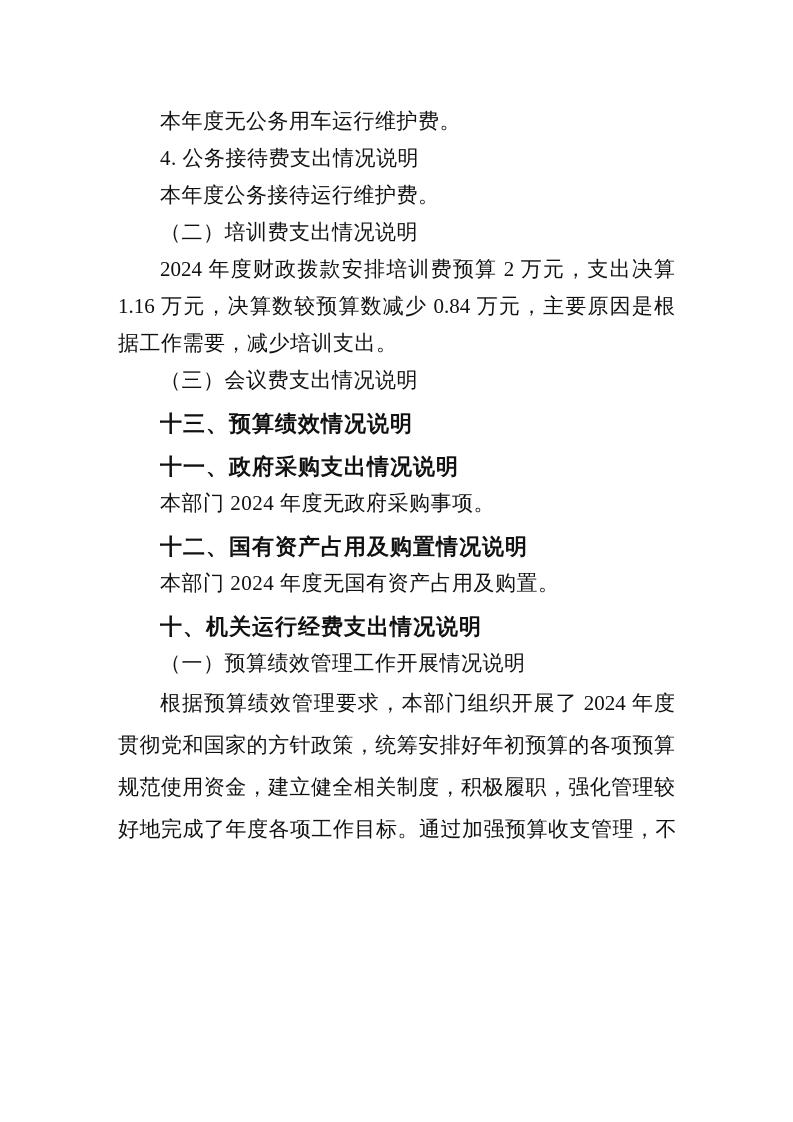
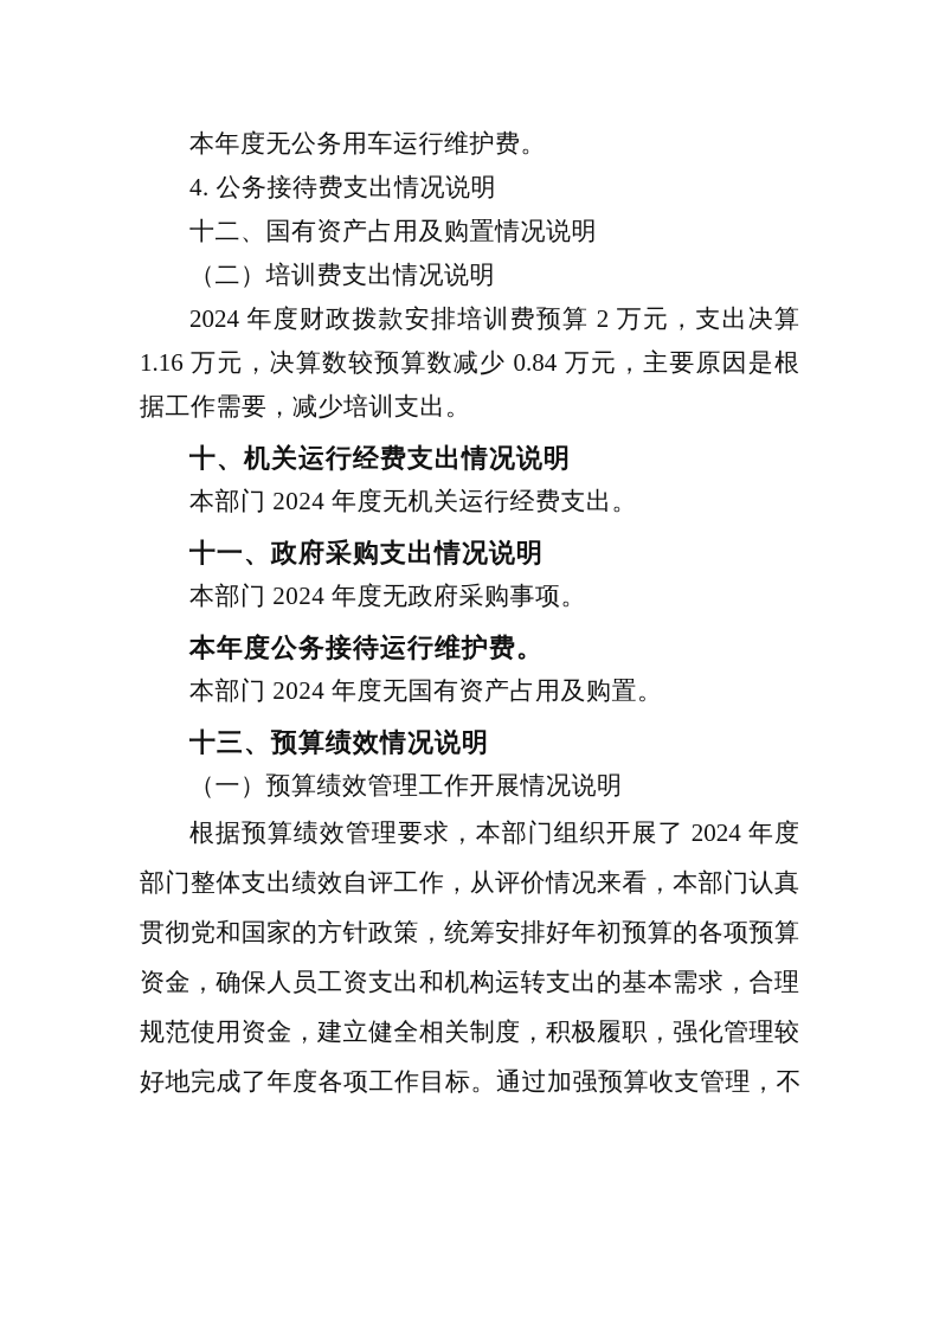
  本年度无公务用车运行维护费。
  4. 公务接待费支出情况说明
- 本年度公务接待运行维护费。
+ 十二、国有资产占用及购置情况说明
  （二）培训费支出情况说明
  2024 年度财政拨款安排培训费预算 2 万元，支出决算
  1.16 万元，决算数较预算数减少 0.84 万元，主要原因是根
  据工作需要，减少培训支出。
- （三）会议费支出情况说明
- 十三、预算绩效情况说明
+ 十、机关运行经费支出情况说明
+ 本部门 2024 年度无机关运行经费支出。
  十一、政府采购支出情况说明
  本部门 2024 年度无政府采购事项。
- 十二、国有资产占用及购置情况说明
+ 本年度公务接待运行维护费。
  本部门 2024 年度无国有资产占用及购置。
- 十、机关运行经费支出情况说明
+ 十三、预算绩效情况说明
  （一）预算绩效管理工作开展情况说明
  根据预算绩效管理要求，本部门组织开展了 2024 年度
+ 部门整体支出绩效自评工作，从评价情况来看，本部门认真
  贯彻党和国家的方针政策，统筹安排好年初预算的各项预算
+ 资金，确保人员工资支出和机构运转支出的基本需求，合理
  规范使用资金，建立健全相关制度，积极履职，强化管理较
  好地完成了年度各项工作目标。通过加强预算收支管理，不
